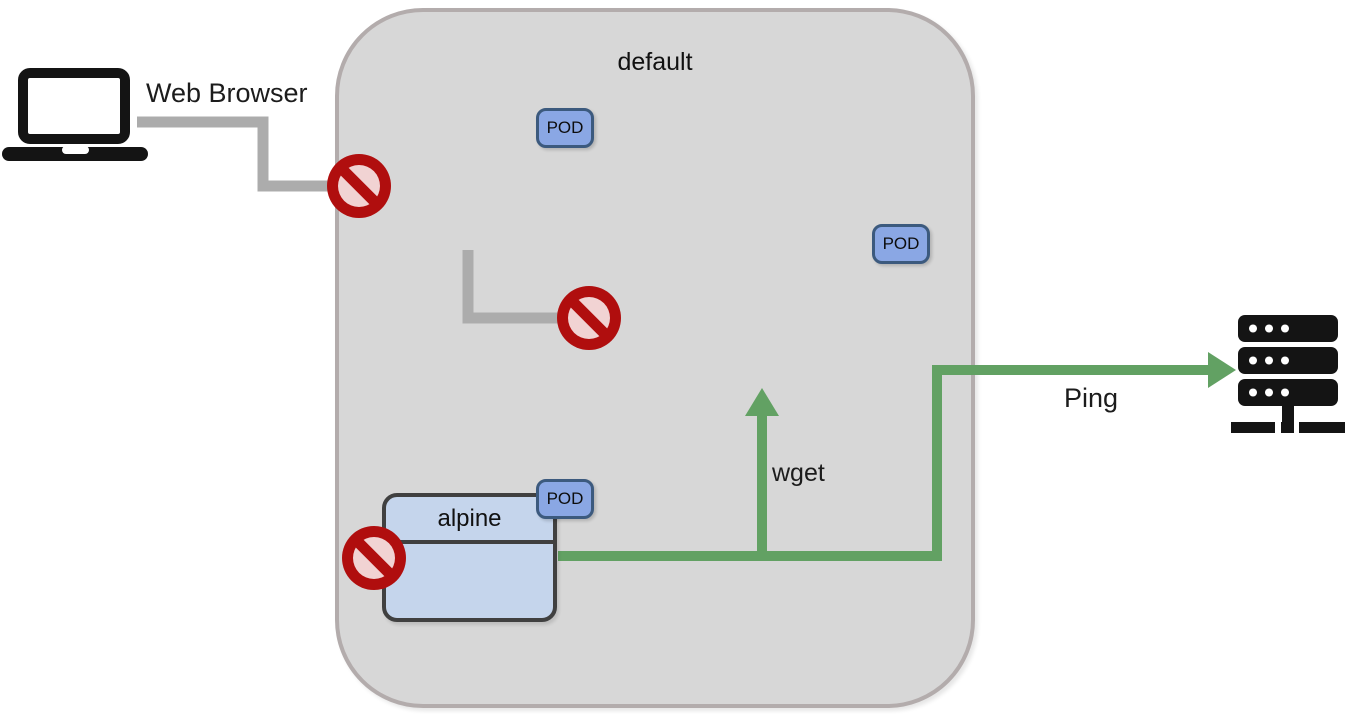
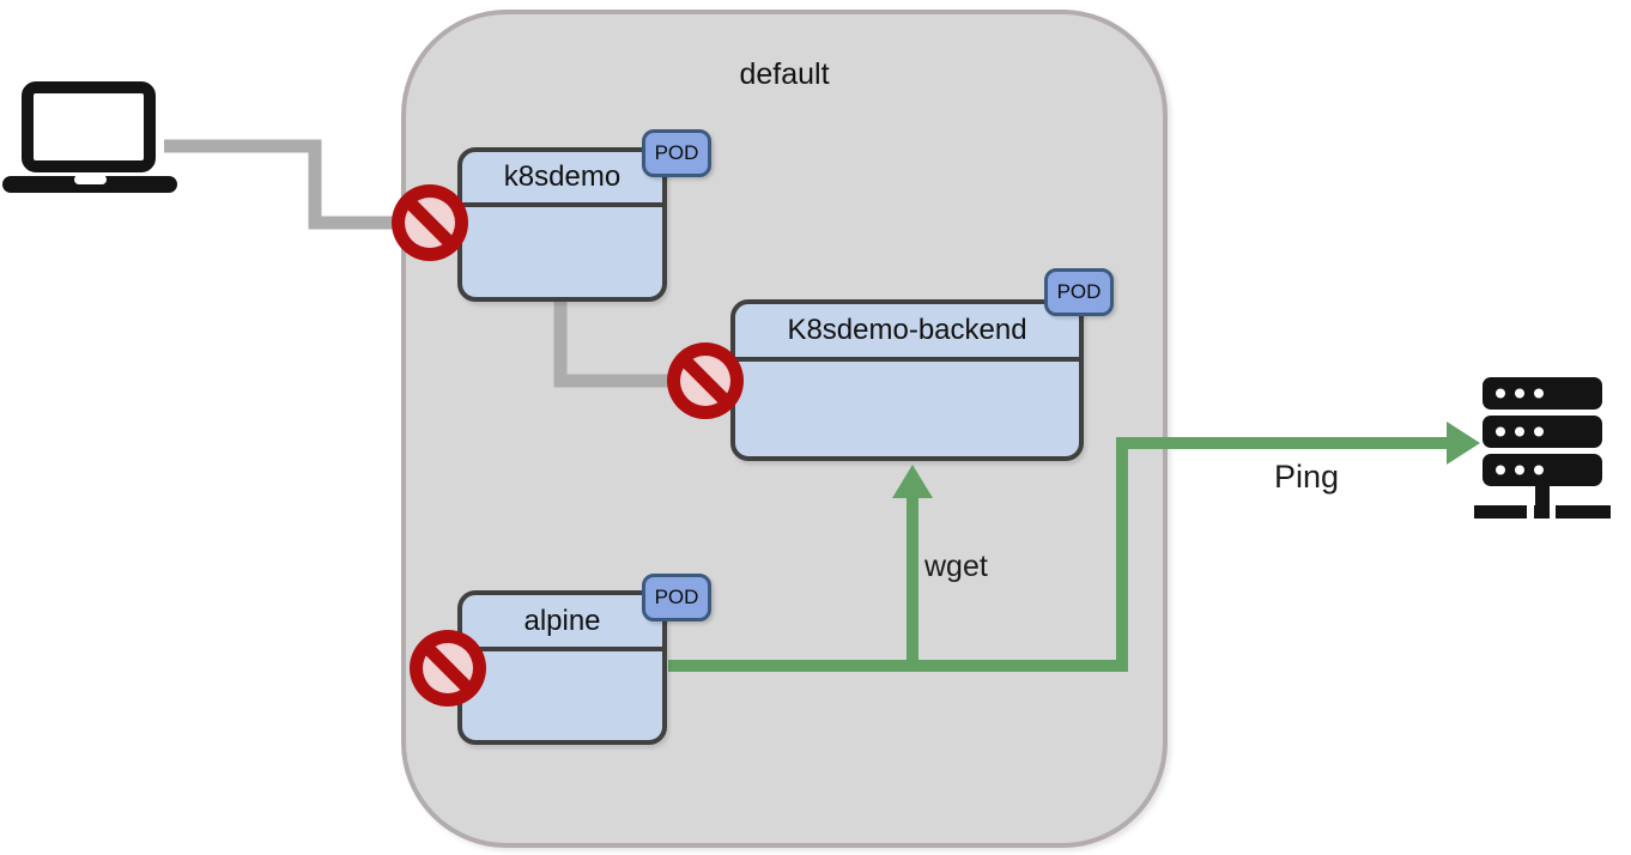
  default
+ k8sdemo
+ K8sdemo-backend
  alpine
  POD
  POD
  POD
- Web Browser
  wget
  Ping
